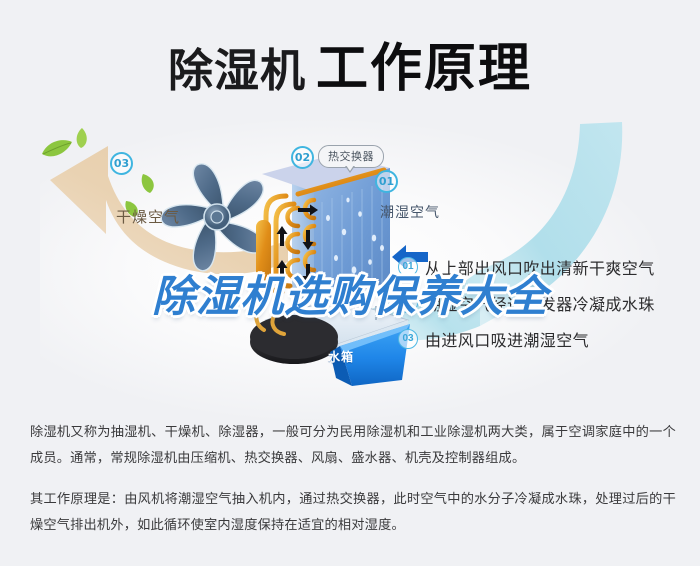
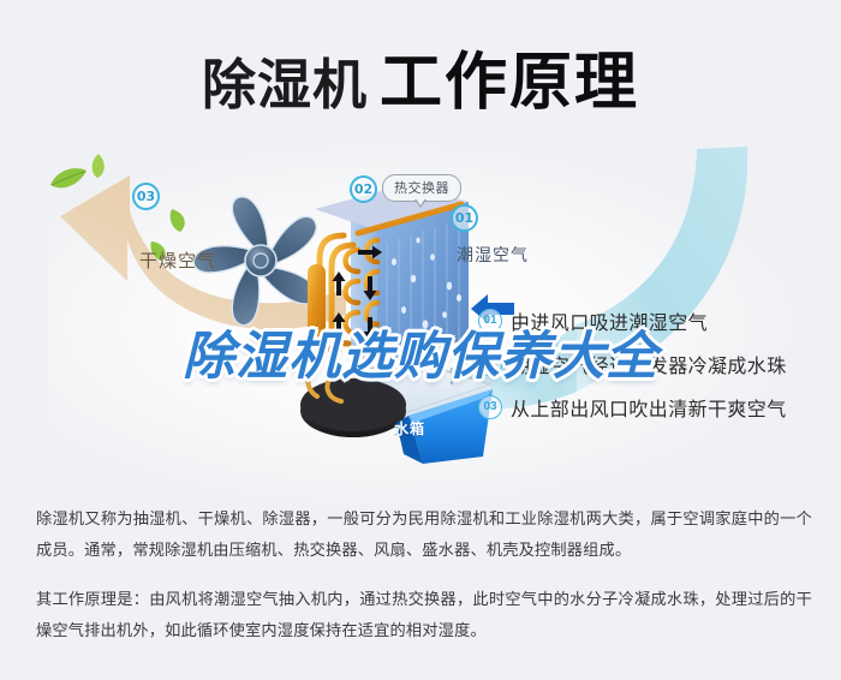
  除湿机 工作原理
  热交换器
  03
  02
  01
  干燥空气
  潮湿空气
  水箱
  01
- 从上部出风口吹出清新干爽空气
+ 由进风口吸进潮湿空气
  02
  潮湿空气经过蒸发器冷凝成水珠
  03
- 由进风口吸进潮湿空气
+ 从上部出风口吹出清新干爽空气
  除湿机选购保养大全
  除湿机又称为抽湿机、干燥机、除湿器，一般可分为民用除湿机和工业除湿机两大类，属于空调家庭中的一个成员。通常，常规除湿机由压缩机、热交换器、风扇、盛水器、机壳及控制器组成。
  其工作原理是：由风机将潮湿空气抽入机内，通过热交换器，此时空气中的水分子冷凝成水珠，处理过后的干燥空气排出机外，如此循环使室内湿度保持在适宜的相对湿度。
